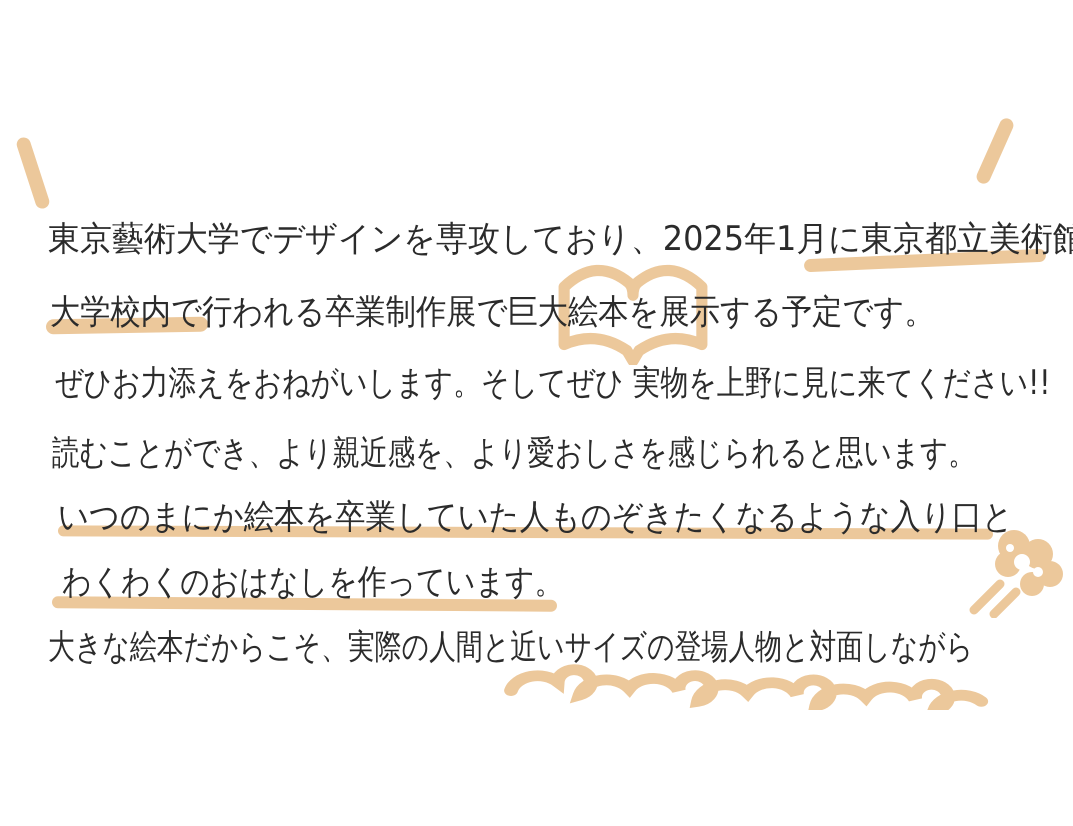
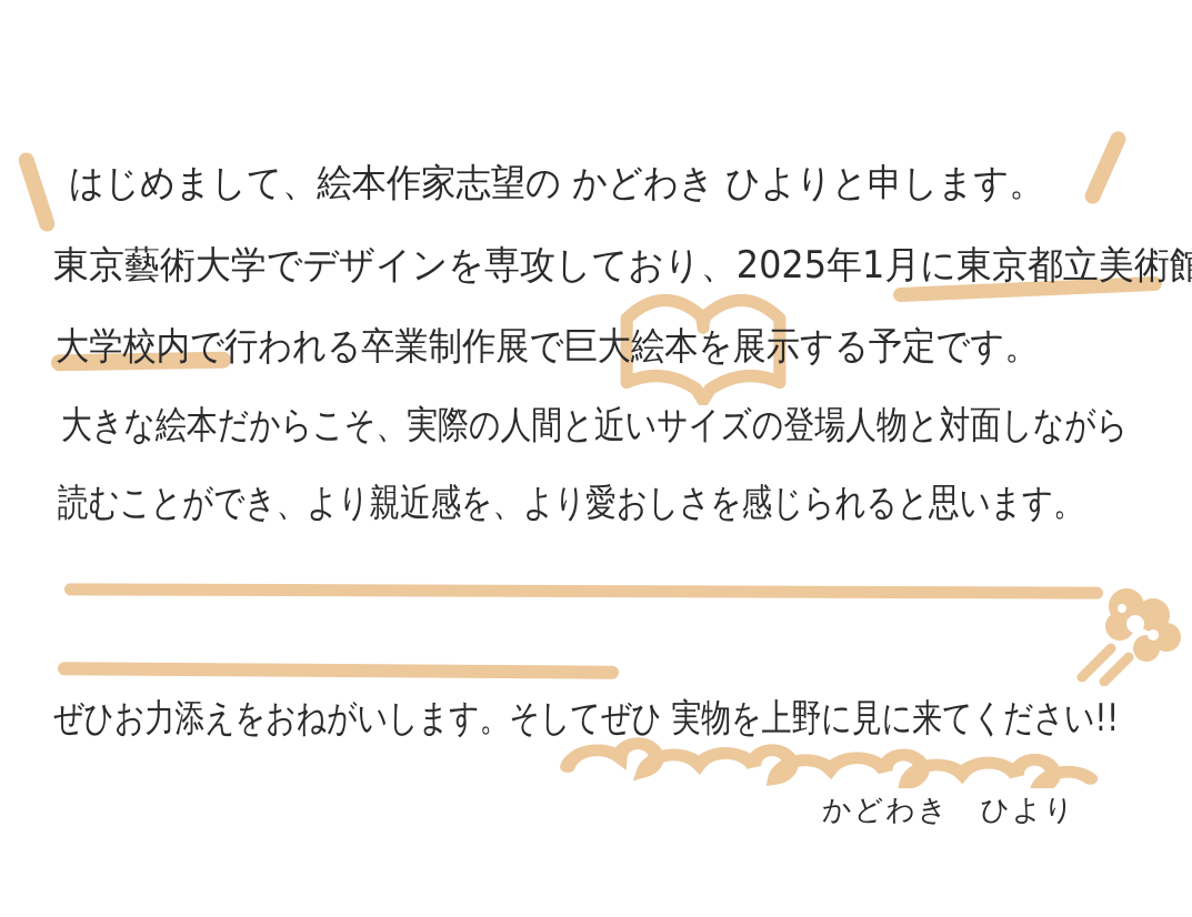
+ はじめまして、絵本作家志望の かどわき ひよりと申します。
  東京藝術大学でデザインを専攻しており、2025年1月に東京都立美術館
  大学校内で行われる卒業制作展で巨大絵本を展示する予定です。
- ぜひお力添えをおねがいします。そしてぜひ 実物を上野に見に来てください!!
+ 大きな絵本だからこそ、実際の人間と近いサイズの登場人物と対面しながら
  読むことができ、より親近感を、より愛おしさを感じられると思います。
- いつのまにか絵本を卒業していた人ものぞきたくなるような入り口と
- わくわくのおはなしを作っています。
- 大きな絵本だからこそ、実際の人間と近いサイズの登場人物と対面しながら
+ ぜひお力添えをおねがいします。そしてぜひ 実物を上野に見に来てください!!
+ かどわき ひより
